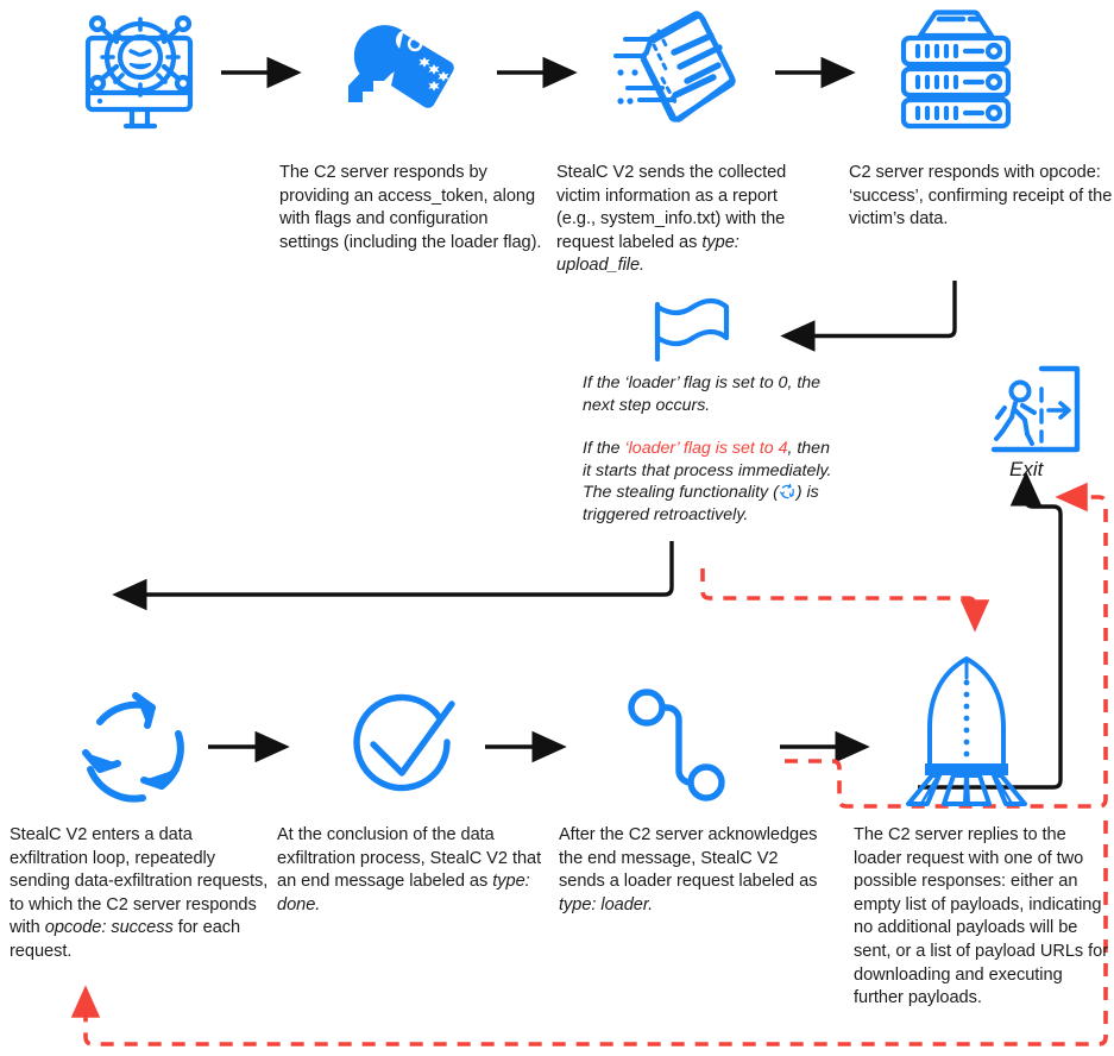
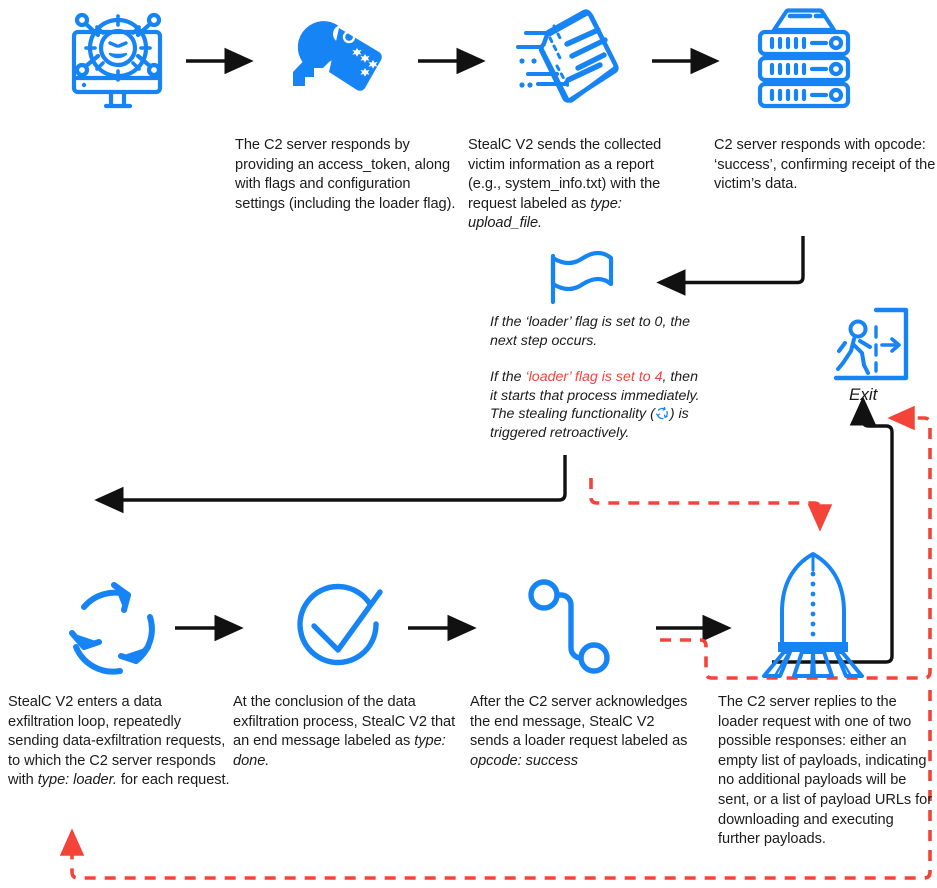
  The C2 server responds by providing an access_token, along with flags and configuration settings (including the loader flag).
  StealC V2 sends the collected victim information as a report (e.g., system_info.txt) with the request labeled as type: upload_file.
  C2 server responds with opcode: ‘success’, confirming receipt of the victim’s data.
  If the ‘loader’ flag is set to 0, the next step occurs.
  If the ‘loader’ flag is set to 4, then it starts that process immediately. The stealing functionality ( ) is triggered retroactively.
  Exit
- StealC V2 enters a data exfiltration loop, repeatedly sending data-exfiltration requests, to which the C2 server responds with opcode: success for each request.
+ StealC V2 enters a data exfiltration loop, repeatedly sending data-exfiltration requests, to which the C2 server responds with type: loader. for each request.
  At the conclusion of the data exfiltration process, StealC V2 that an end message labeled as type: done.
- After the C2 server acknowledges the end message, StealC V2 sends a loader request labeled as type: loader.
+ After the C2 server acknowledges the end message, StealC V2 sends a loader request labeled as opcode: success
  The C2 server replies to the loader request with one of two possible responses: either an empty list of payloads, indicating no additional payloads will be sent, or a list of payload URLs for downloading and executing further payloads.
